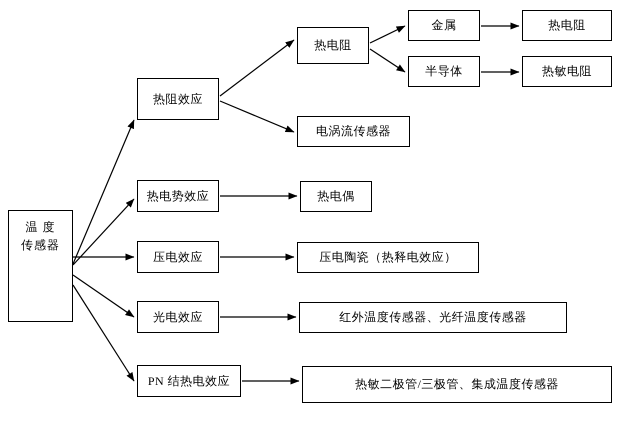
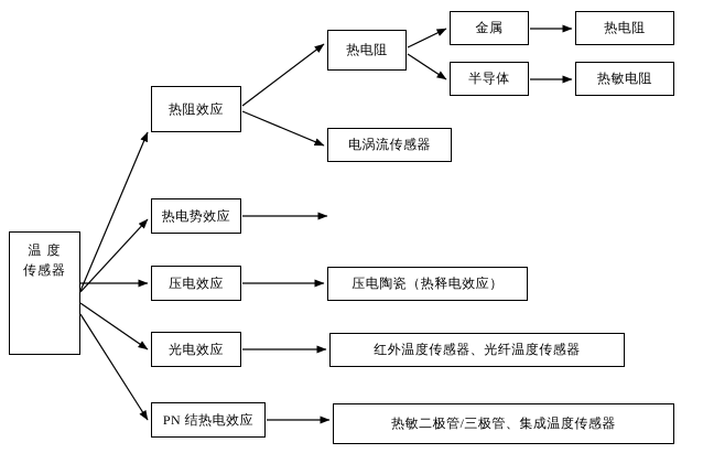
  温 度
  传感器
  热阻效应
  热电势效应
  压电效应
  光电效应
  PN 结热电效应
  热电阻
  电涡流传感器
- 热电偶
  压电陶瓷（热释电效应）
  红外温度传感器、光纤温度传感器
  热敏二极管/三极管、集成温度传感器
  金属
  半导体
  热电阻
  热敏电阻
